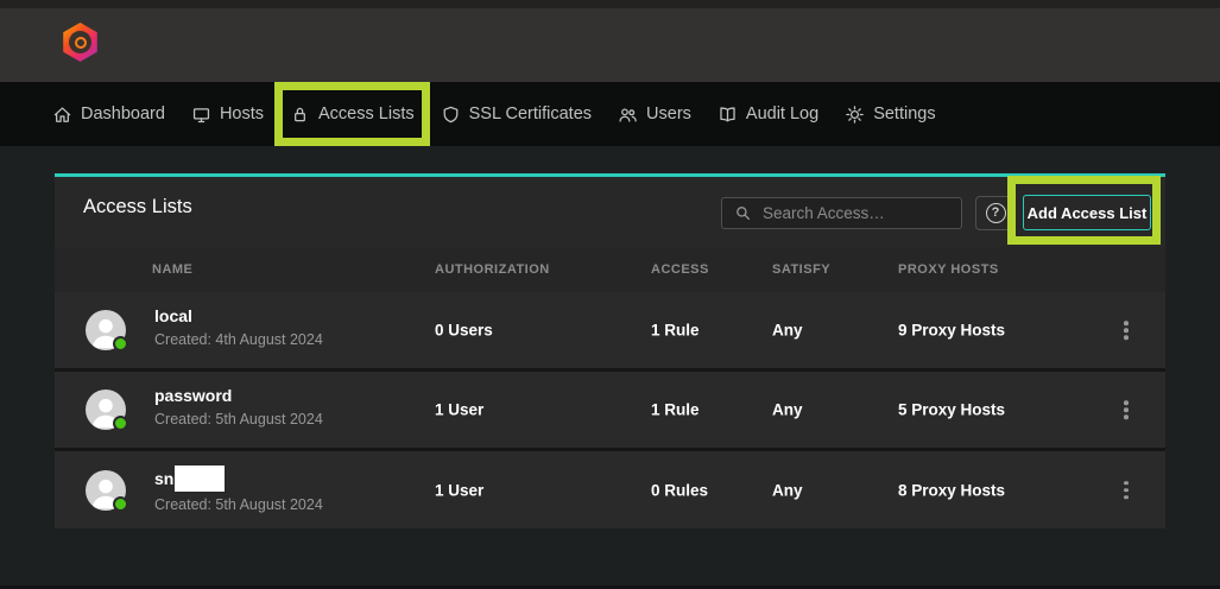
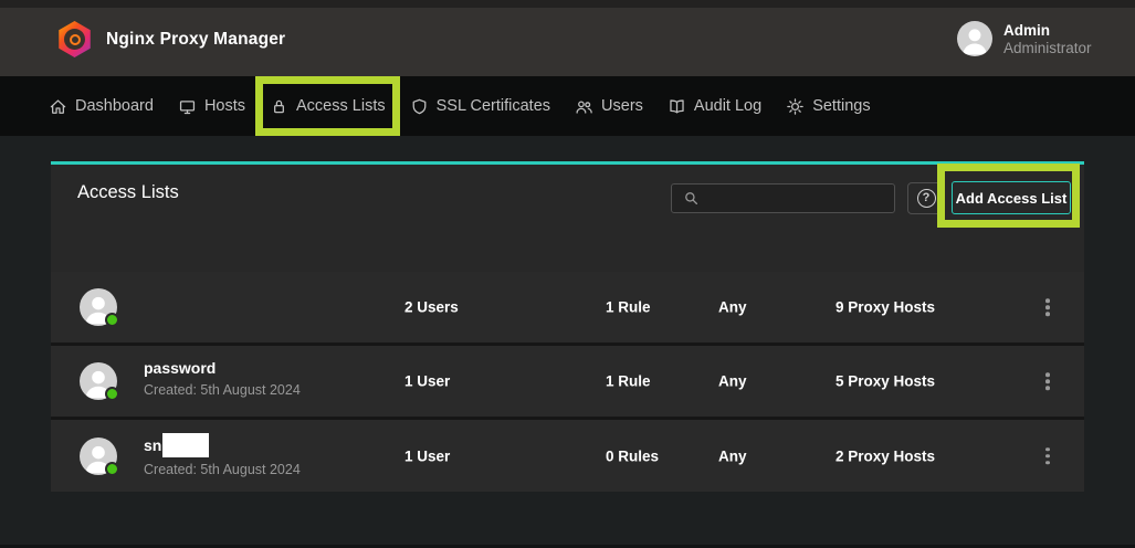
+ Nginx Proxy Manager
+ Admin
+ Administrator
  Dashboard
  Hosts
  Access Lists
  SSL Certificates
  Users
  Audit Log
  Settings
  Access Lists
- Search Access…
  ?
  Add Access List
- NAME
- AUTHORIZATION
- ACCESS
- SATISFY
- PROXY HOSTS
- local
- Created: 4th August 2024
- 0 Users
+ 2 Users
  1 Rule
  Any
  9 Proxy Hosts
  password
  Created: 5th August 2024
  1 User
  1 Rule
  Any
  5 Proxy Hosts
  sn
  Created: 5th August 2024
  1 User
  0 Rules
  Any
- 8 Proxy Hosts
+ 2 Proxy Hosts
